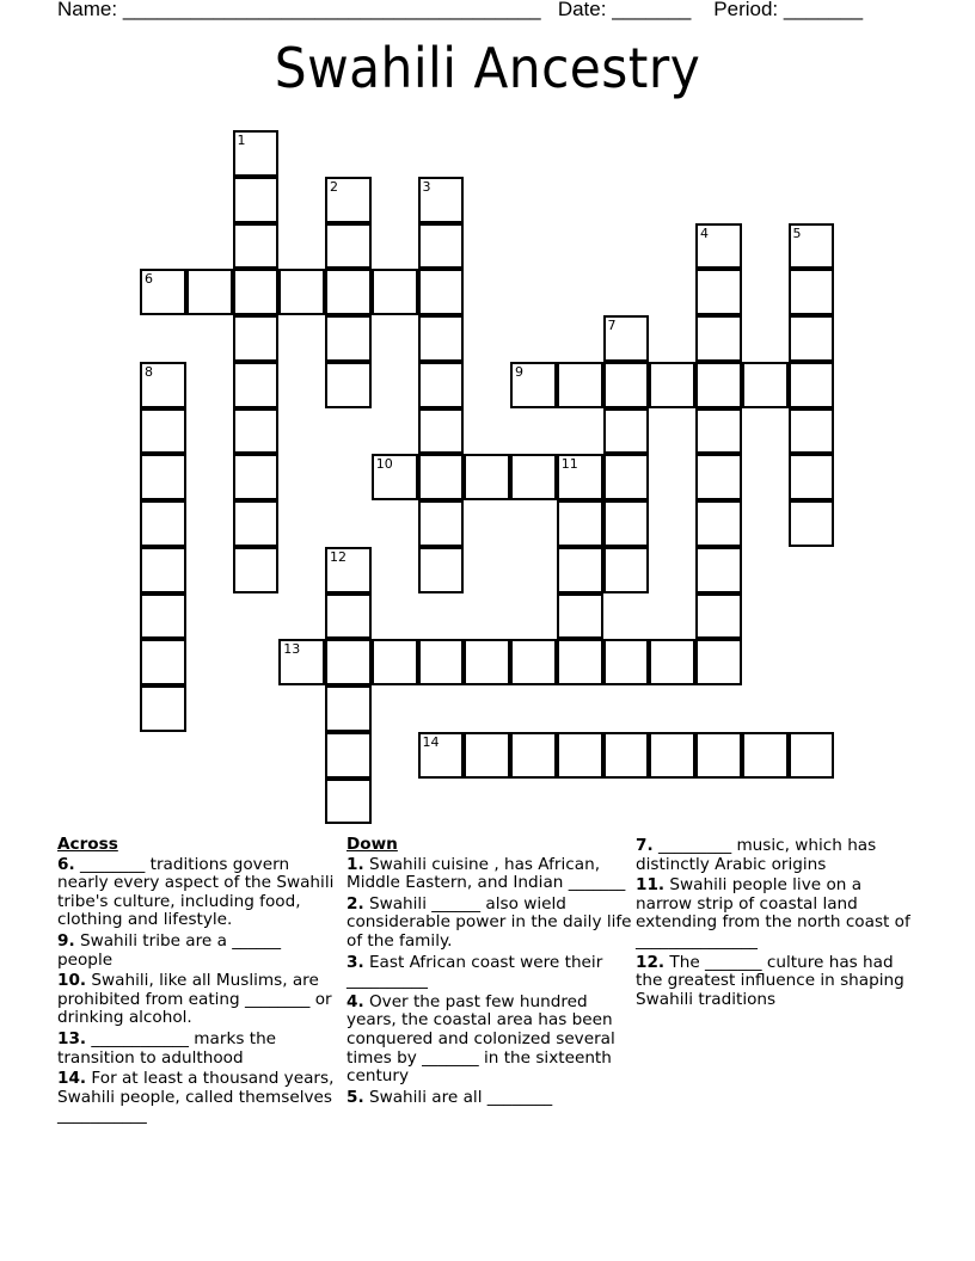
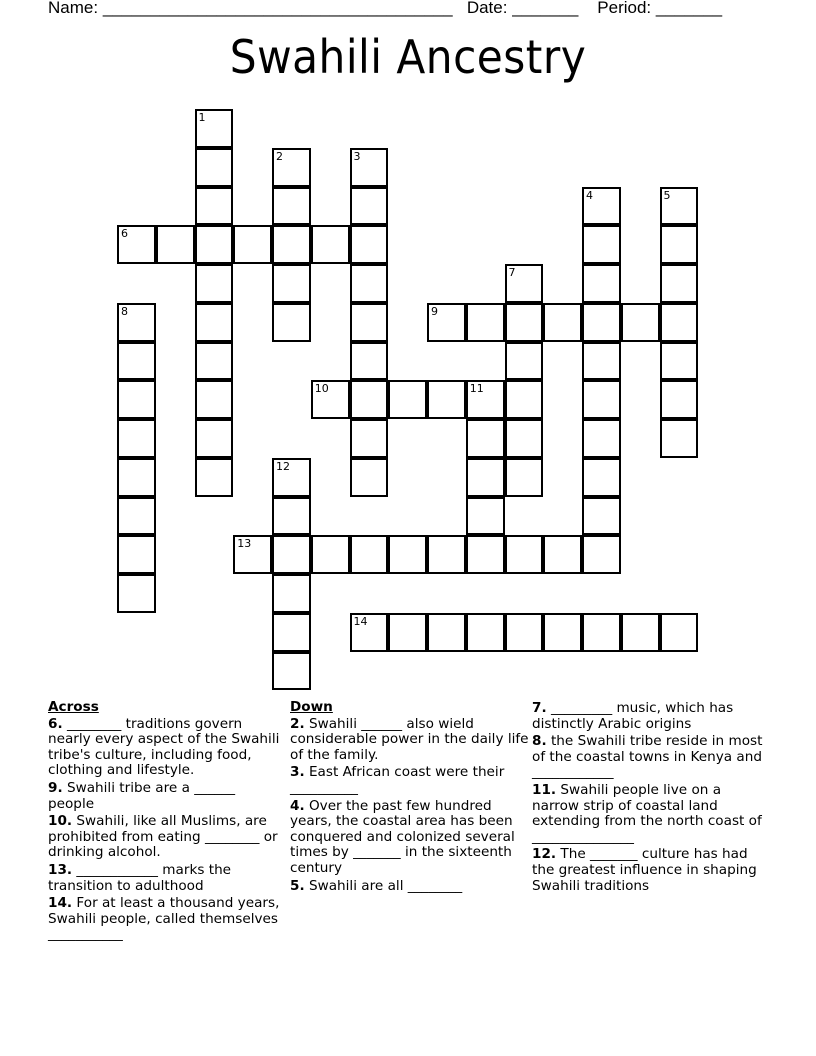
  Name: _____________________________________ Date: _______ Period: _______
  Swahili Ancestry
  1
  2
  3
  4
  5
  6
  7
  8
  9
  10
  11
  12
  13
  14
  Across
  6. ________ traditions govern nearly every aspect of the Swahili tribe's culture, including food, clothing and lifestyle.
  9. Swahili tribe are a ______ people
  10. Swahili, like all Muslims, are prohibited from eating ________ or drinking alcohol.
  13. ____________ marks the transition to adulthood
  14. For at least a thousand years, Swahili people, called themselves ___________
  Down
- 1. Swahili cuisine , has African, Middle Eastern, and Indian _______
  2. Swahili ______ also wield considerable power in the daily life of the family.
  3. East African coast were their __________
  4. Over the past few hundred years, the coastal area has been conquered and colonized several times by _______ in the sixteenth century
  5. Swahili are all ________
  7. _________ music, which has distinctly Arabic origins
+ 8. the Swahili tribe reside in most of the coastal towns in Kenya and ____________
  11. Swahili people live on a narrow strip of coastal land extending from the north coast of _______________
  12. The _______ culture has had the greatest influence in shaping Swahili traditions
